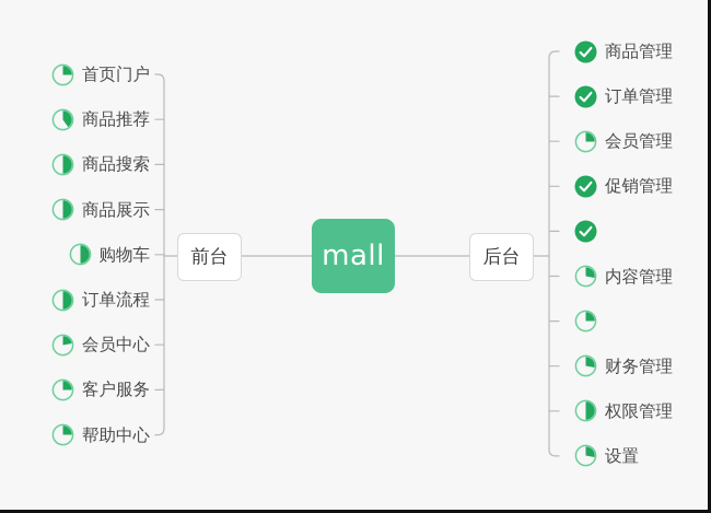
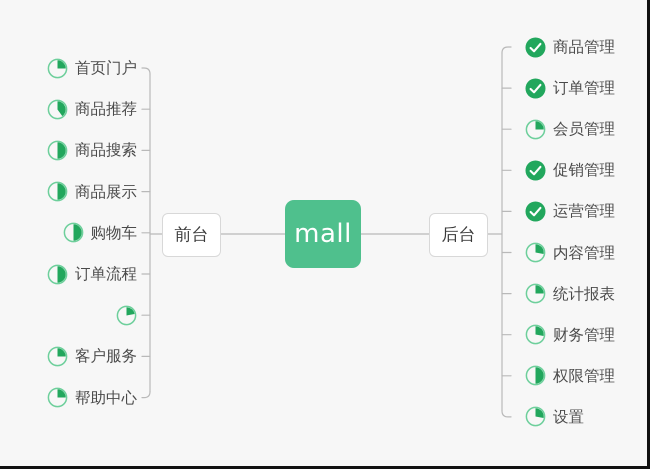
  mall
  前台
  后台
  首页门户
  商品推荐
  商品搜索
  商品展示
  购物车
  订单流程
- 会员中心
  客户服务
  帮助中心
  商品管理
  订单管理
  会员管理
  促销管理
+ 运营管理
  内容管理
+ 统计报表
  财务管理
  权限管理
  设置
